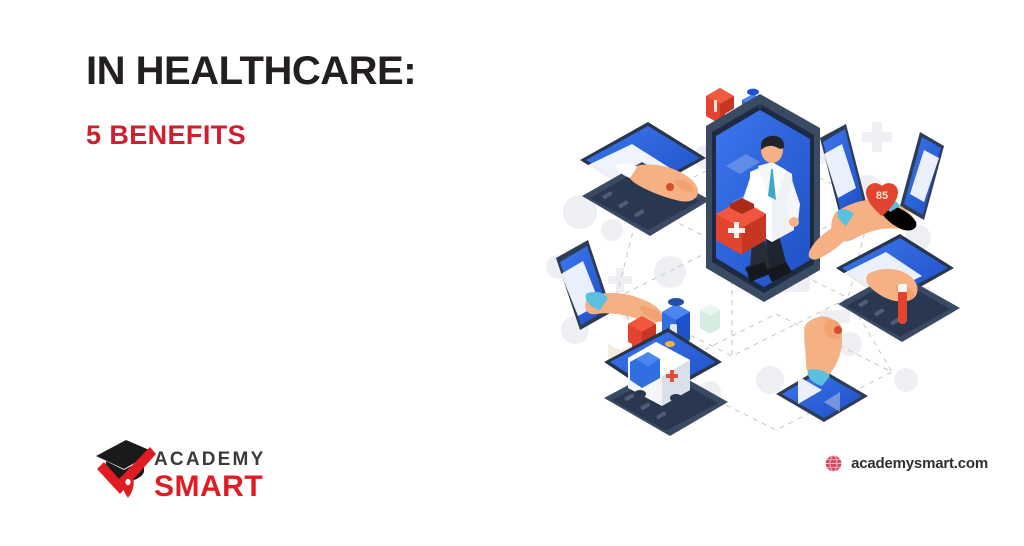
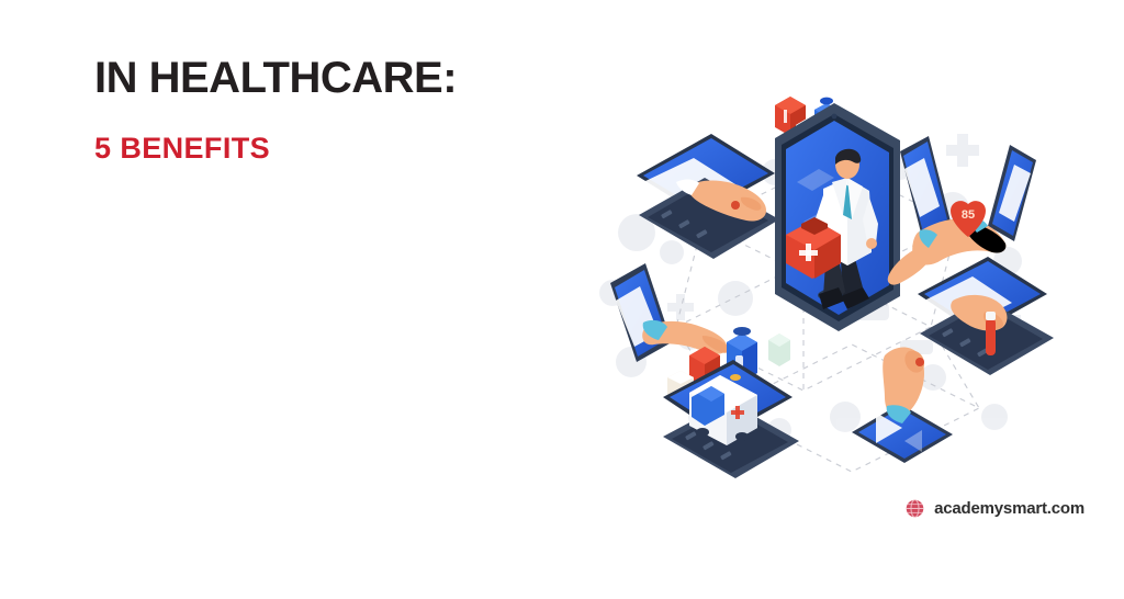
  IN HEALTHCARE:
  5 BENEFITS
- ACADEMY
- SMART
  academysmart.com
  85
